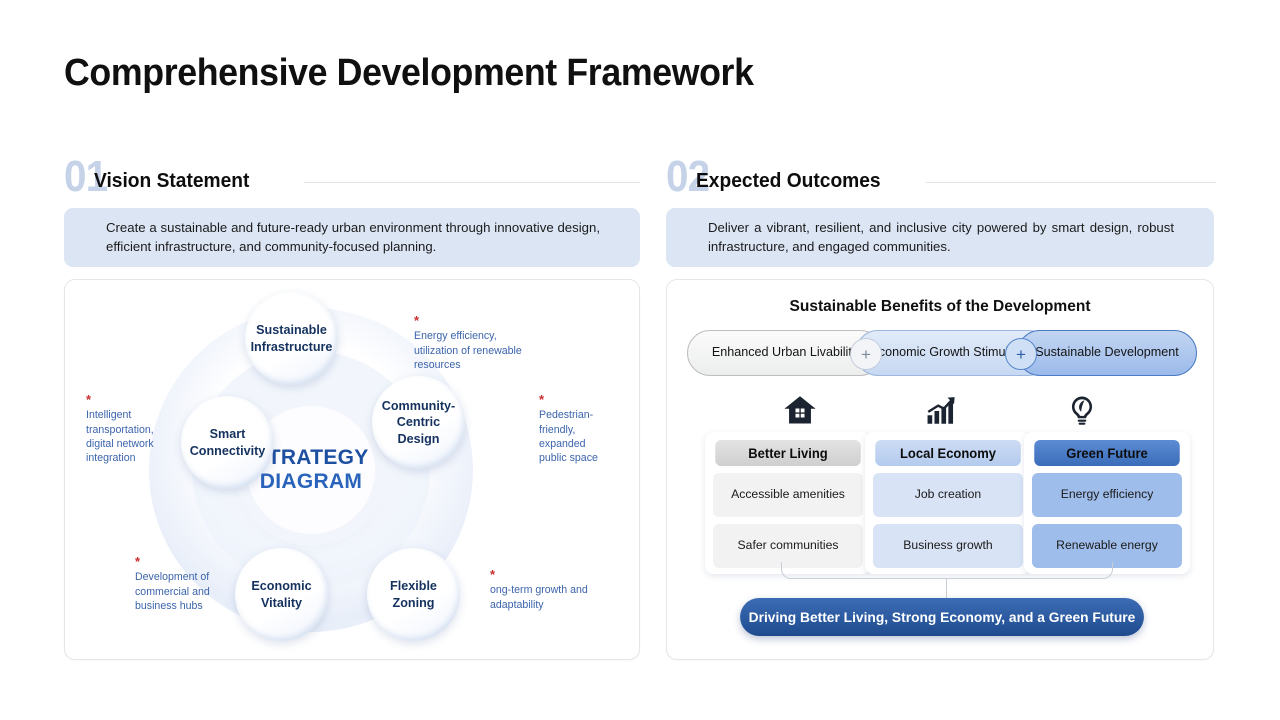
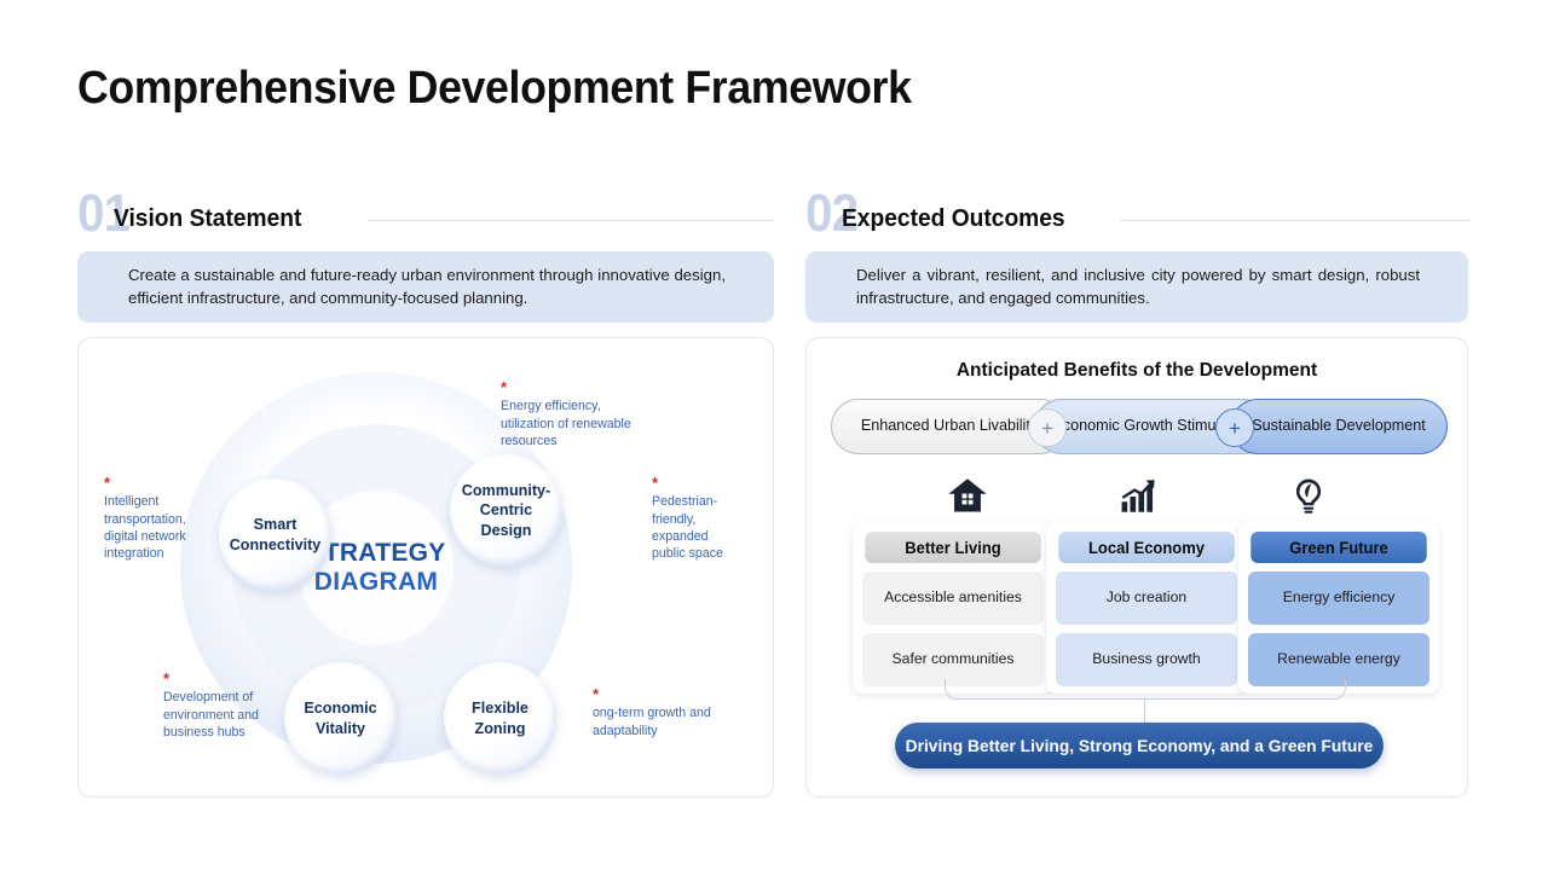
  Comprehensive Development Framework
  01
  Vision Statement
  Create a sustainable and future-ready urban environment through innovative design, efficient infrastructure, and community-focused planning.
  TRATEGY
  DIAGRAM
- Sustainable Infrastructure
  Community-Centric Design
  Flexible Zoning
  Economic Vitality
  Smart Connectivity
  *
  Energy efficiency, utilization of renewable resources
  *
  Pedestrian-friendly, expanded public space
  *
  ong-term growth and adaptability
  *
- Development of commercial and business hubs
+ Development of environment and business hubs
  *
  Intelligent transportation, digital network integration
  02
  Expected Outcomes
  Deliver a vibrant, resilient, and inclusive city powered by smart design, robust infrastructure, and engaged communities.
- Sustainable Benefits of the Development
+ Anticipated Benefits of the Development
  Enhanced Urban Livabili
  Sustainable Development
  +
  +
  Better Living
  Accessible amenities
  Safer communities
  Local Economy
  Job creation
  Business growth
  Green Future
  Energy efficiency
  Renewable energy
  Driving Better Living, Strong Economy, and a Green Future
